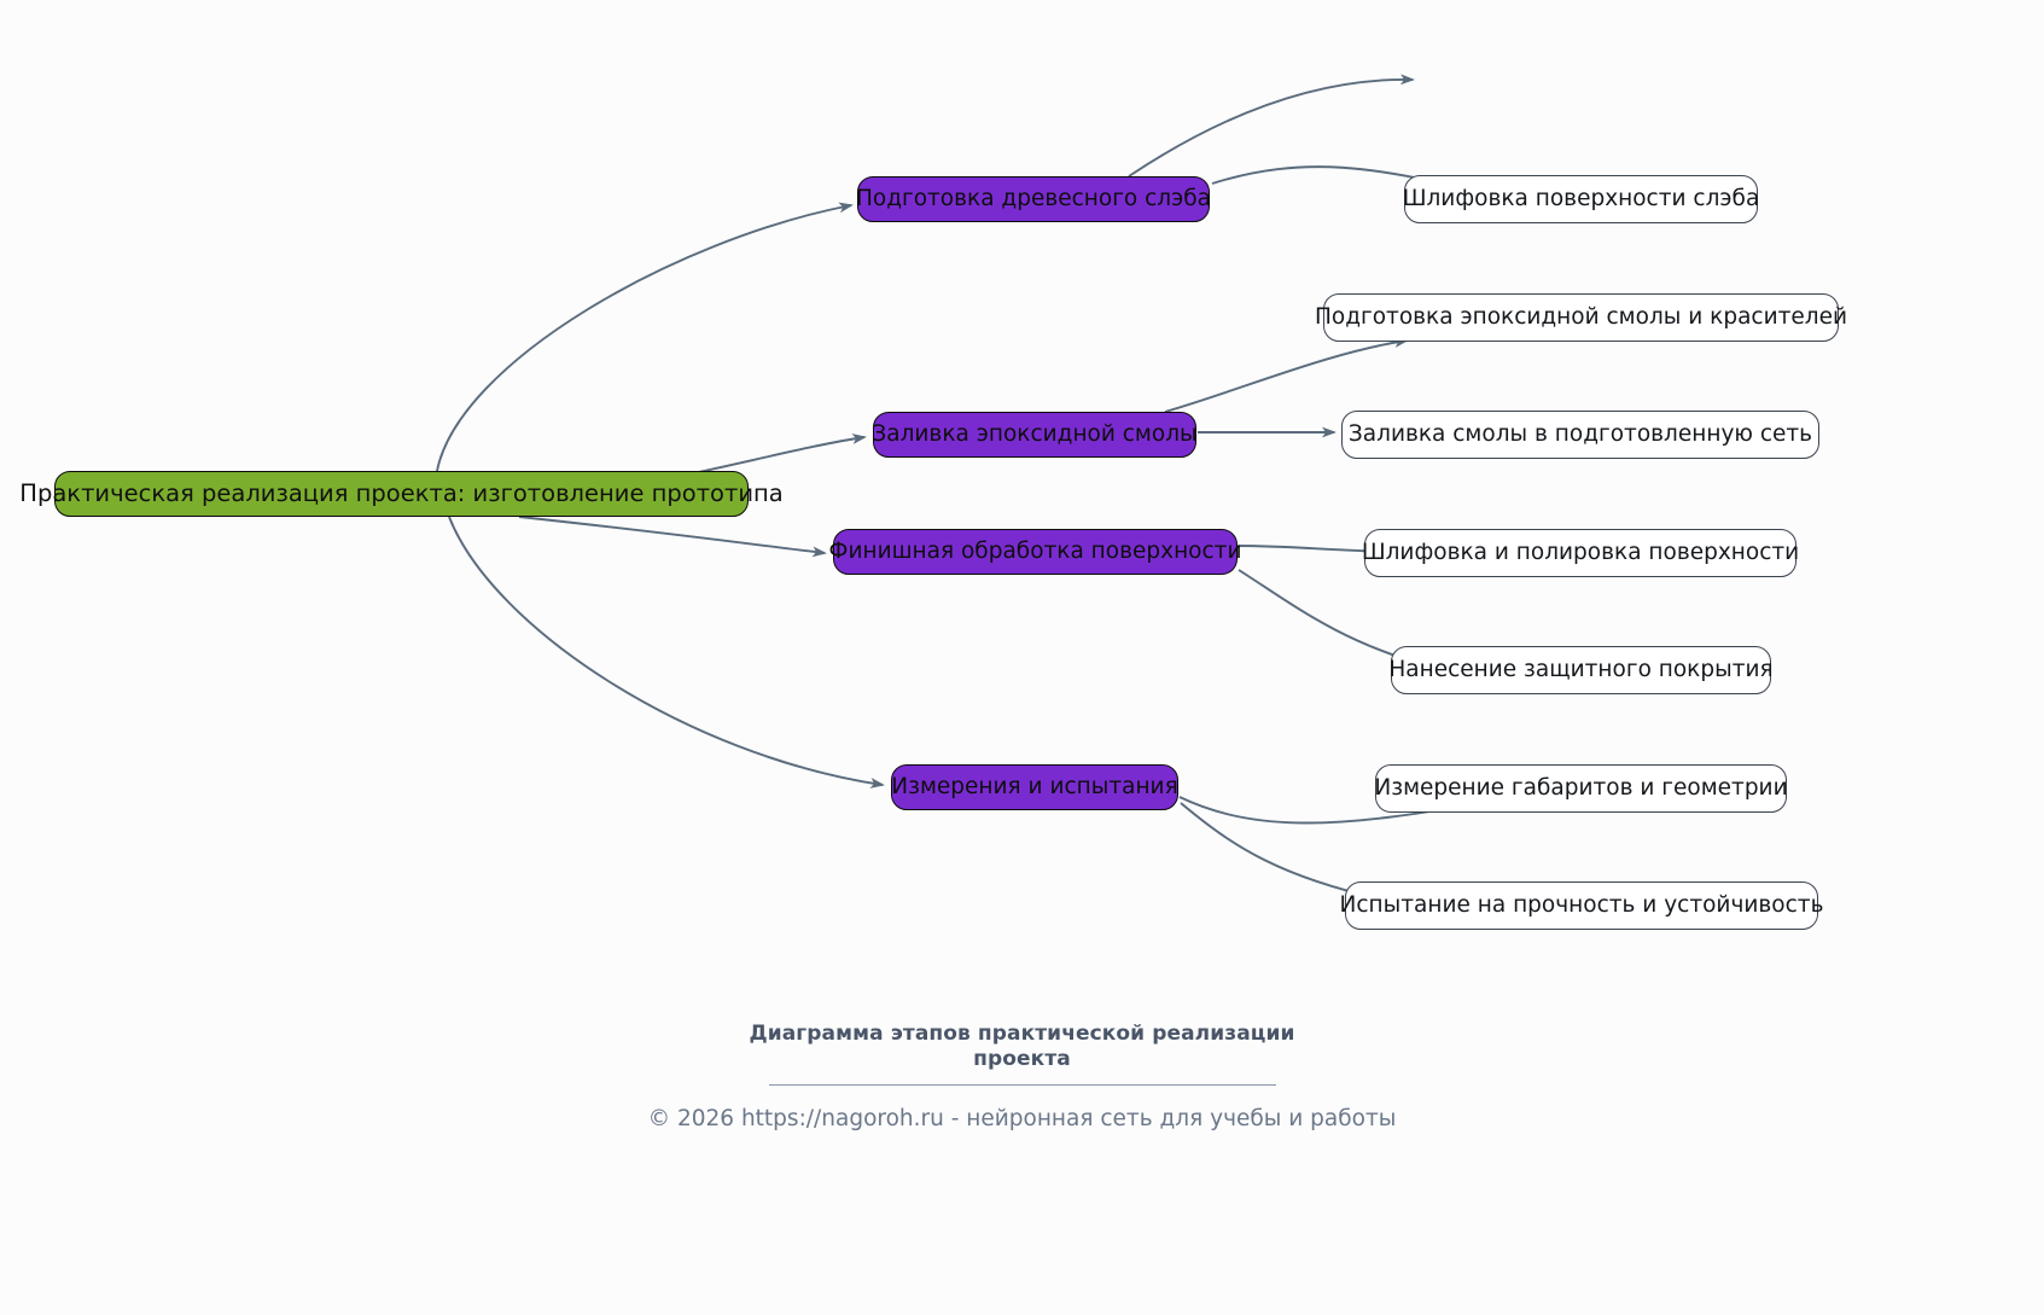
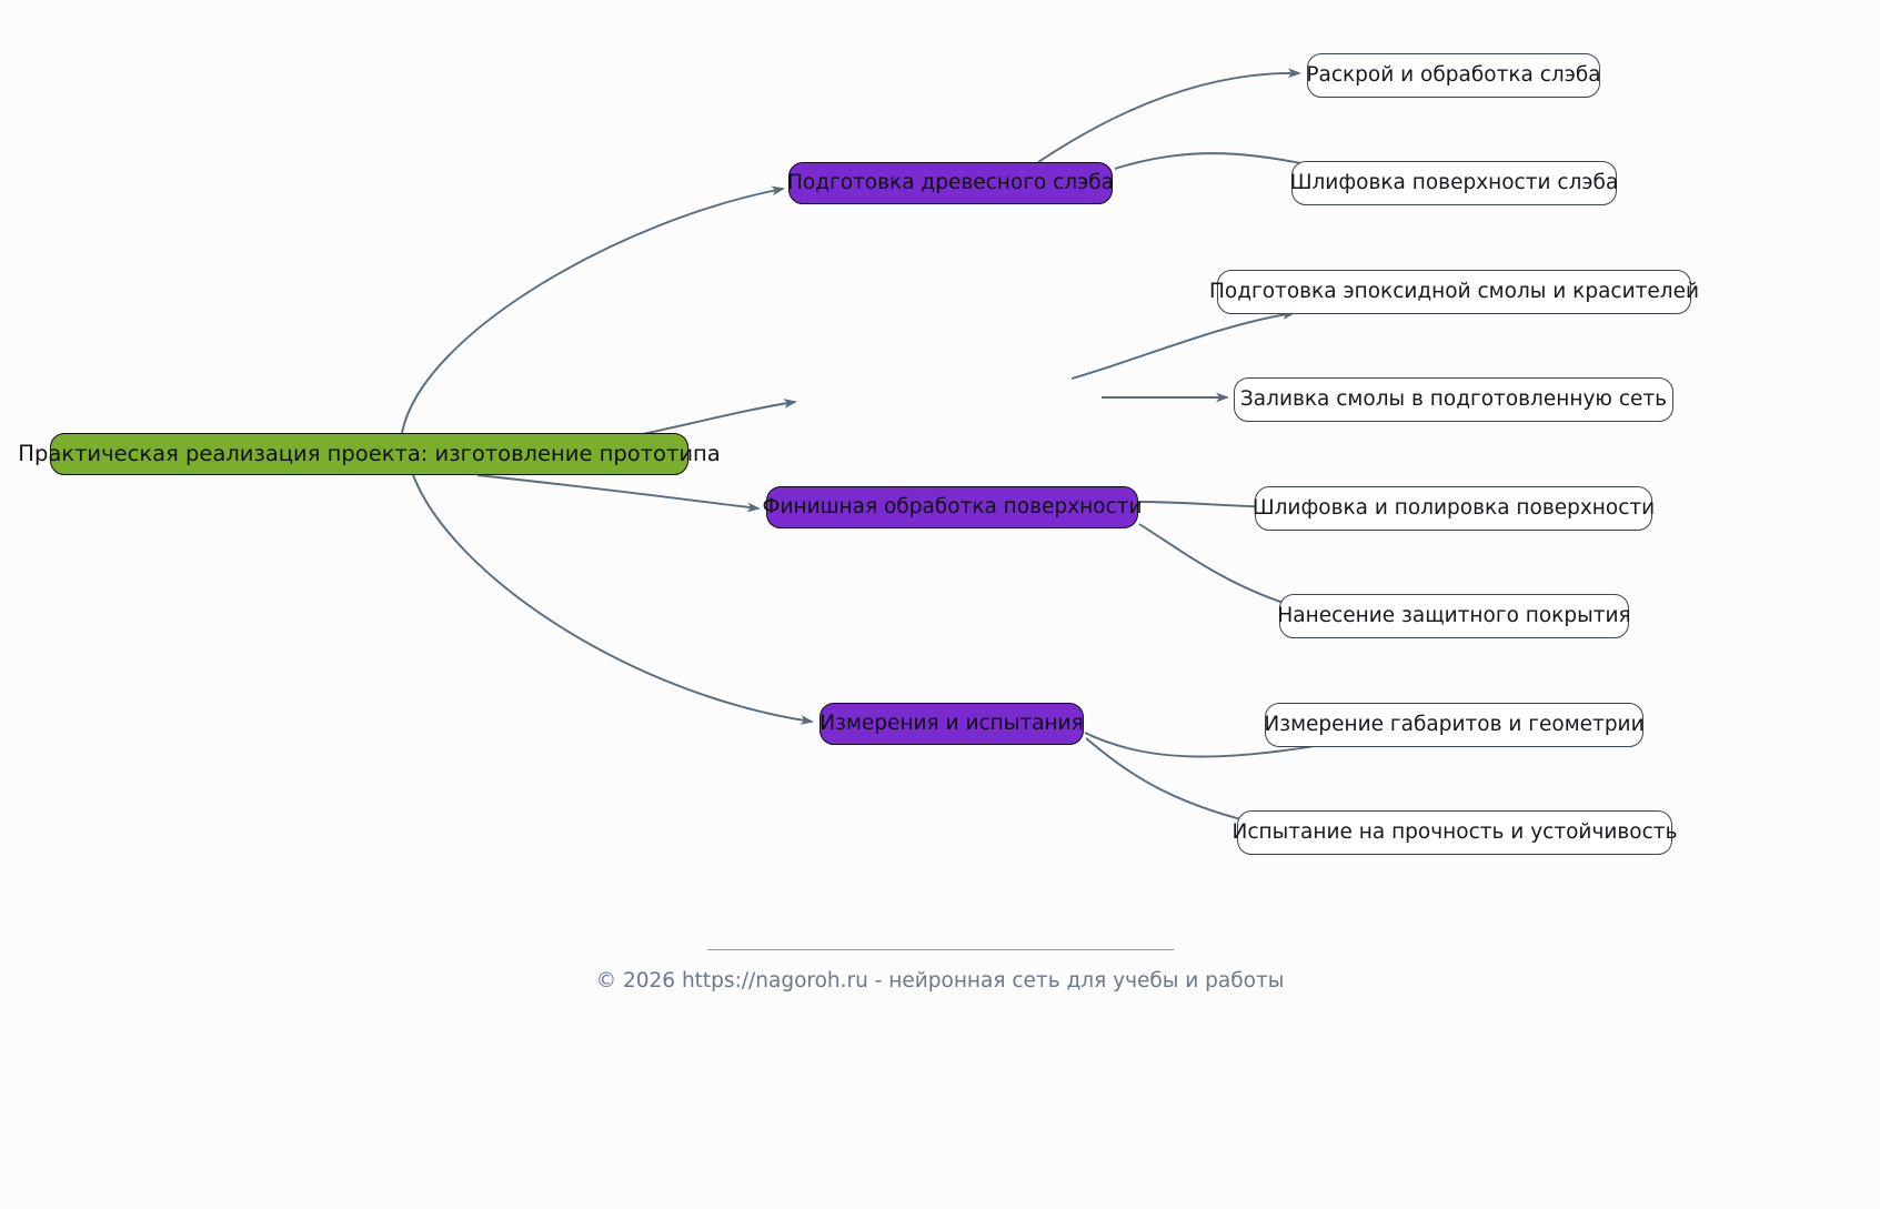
  Практическая реализация проекта: изготовление прототипа
  Подготовка древесного слэба
+ Раскрой и обработка слэба
  Шлифовка поверхности слэба
- Заливка эпоксидной смолы
  Подготовка эпоксидной смолы и красителей
  Заливка смолы в подготовленную сеть
  Финишная обработка поверхности
  Шлифовка и полировка поверхности
  Нанесение защитного покрытия
  Измерения и испытания
  Измерение габаритов и геометрии
  Испытание на прочность и устойчивость
- Диаграмма этапов практической реализации
- проекта
  © 2026 https://nagoroh.ru - нейронная сеть для учебы и работы
